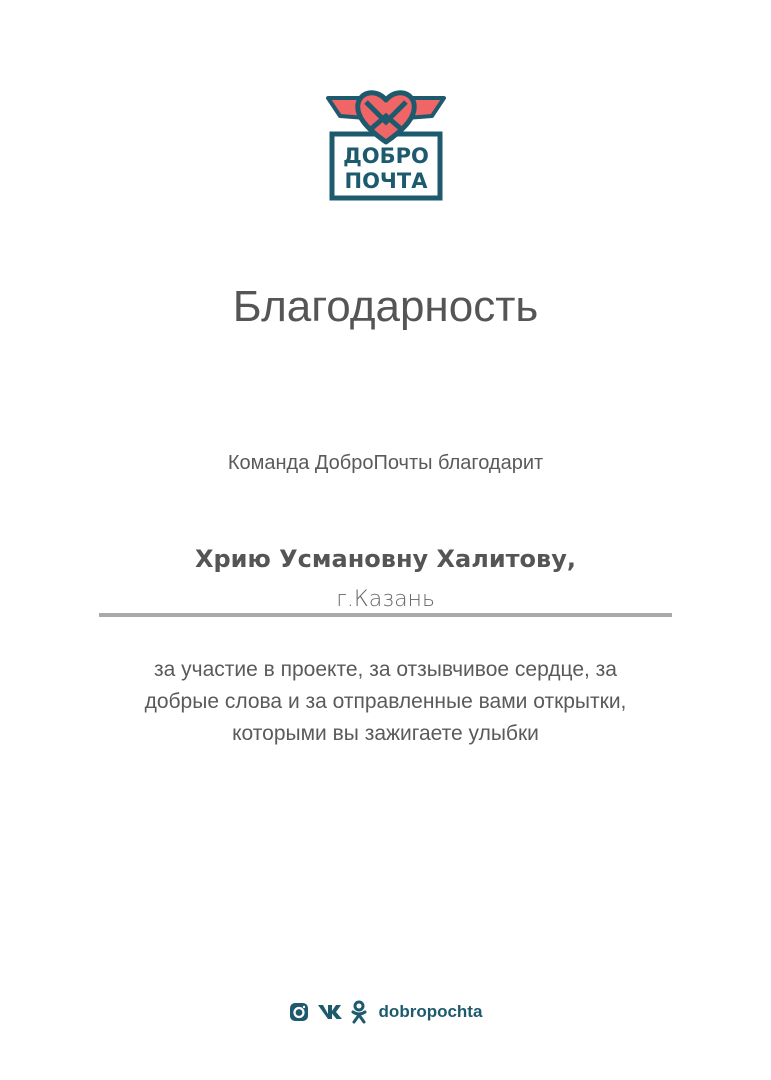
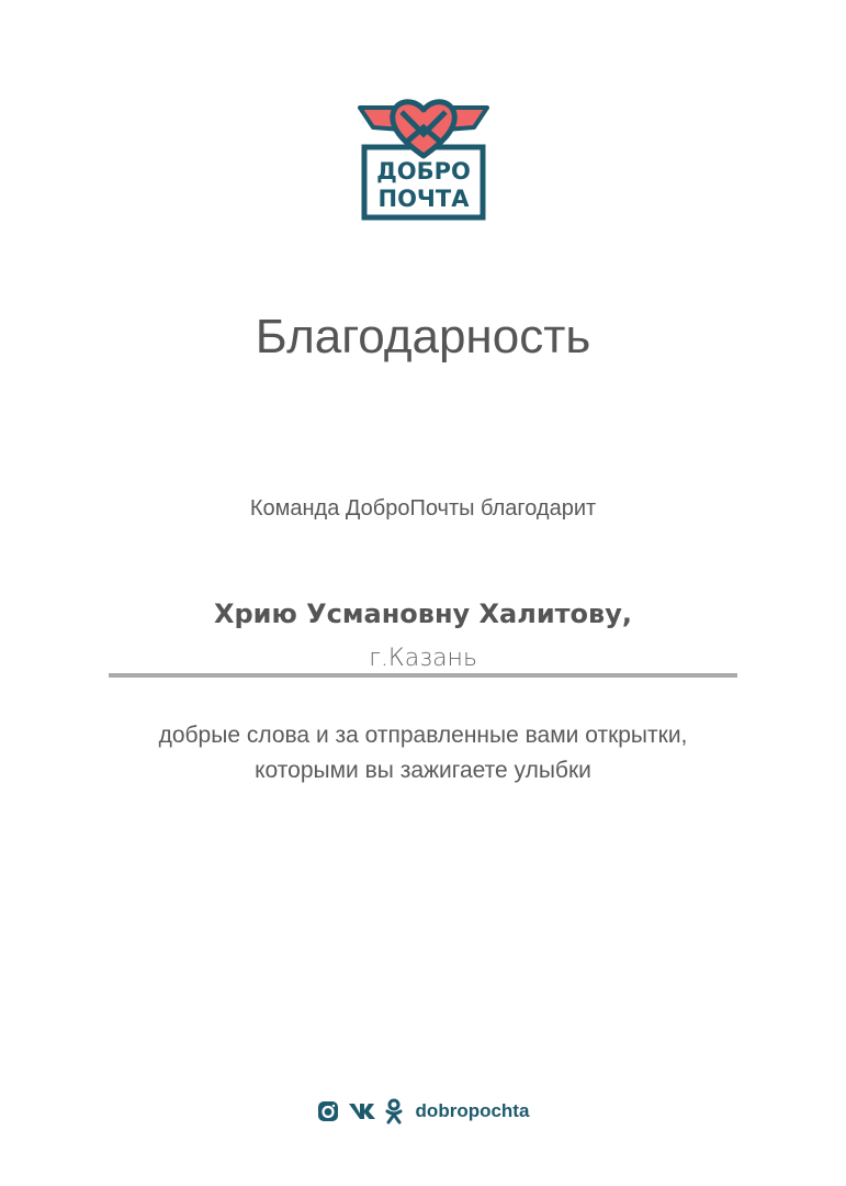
  ДОБРО
  ПОЧТА
  Благодарность
  Команда ДоброПочты благодарит
  Хрию Усмановну Халитову,
  г.Казань
- за участие в проекте, за отзывчивое сердце, за
  добрые слова и за отправленные вами открытки,
  которыми вы зажигаете улыбки
  dobropochta
